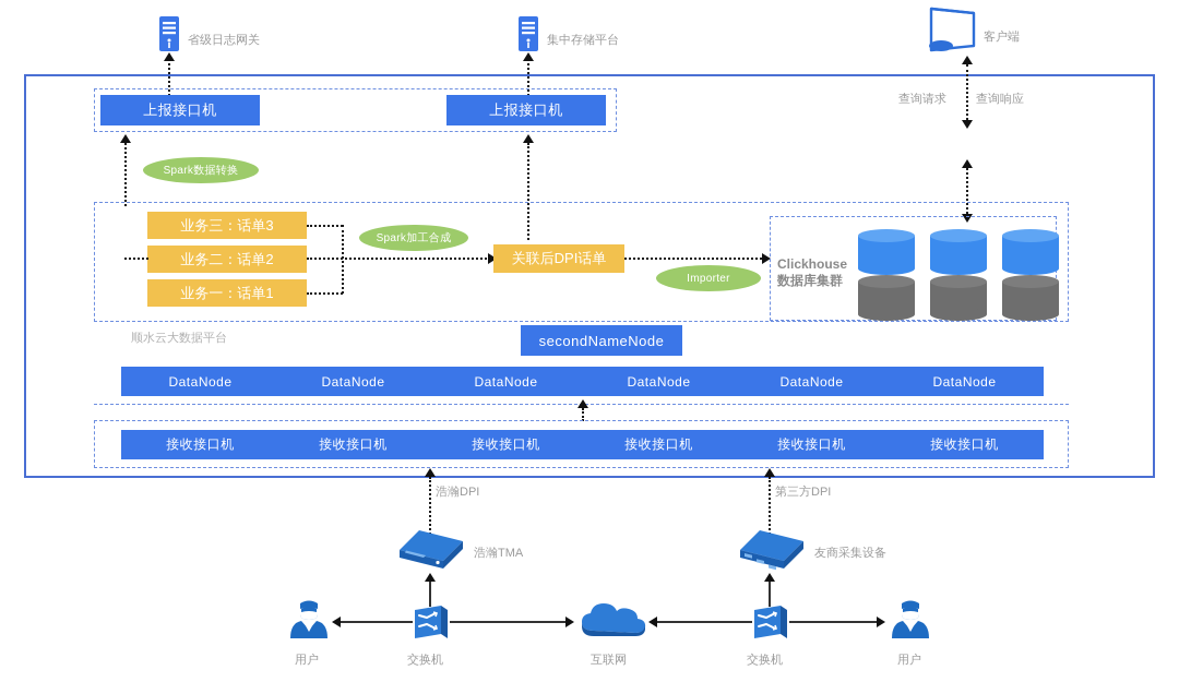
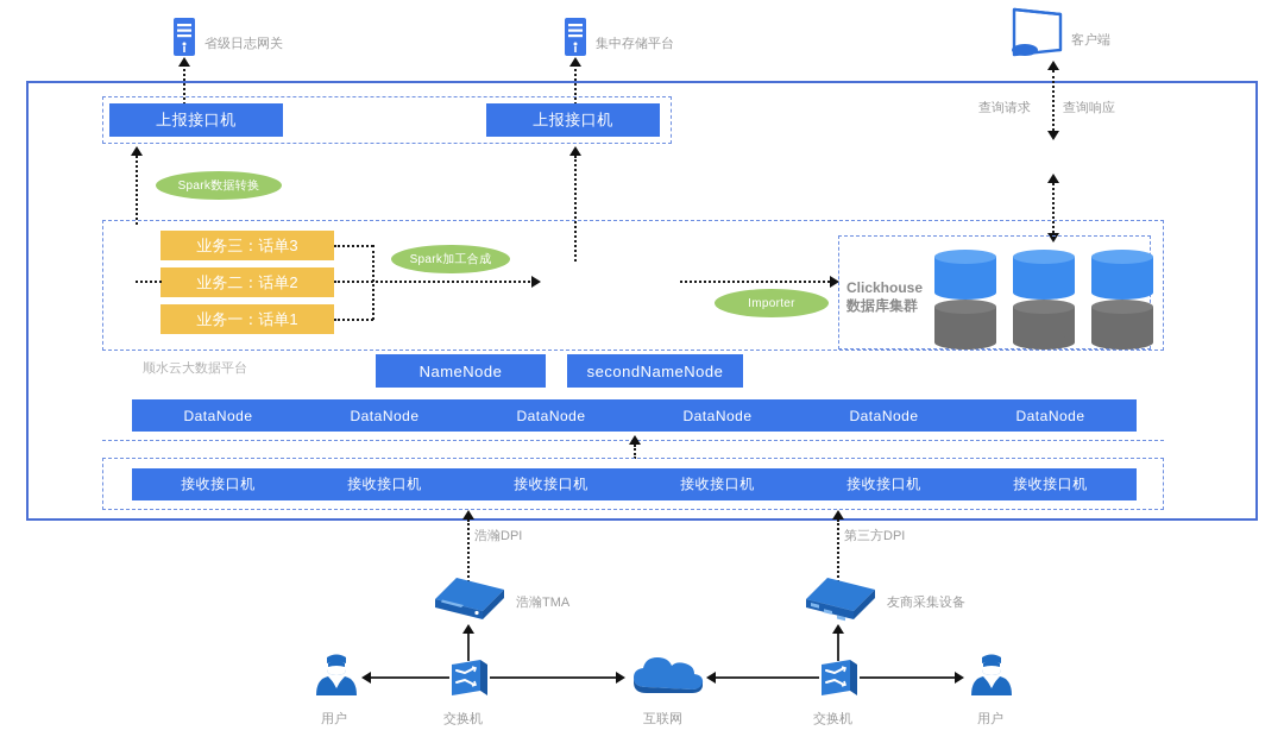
  省级日志网关
  集中存储平台
  客户端
  查询请求
  查询响应
  上报接口机
  上报接口机
  Spark数据转换
  业务三：话单3
  业务二：话单2
  业务一：话单1
  Spark加工合成
- 关联后DPI话单
  Importer
  Clickhouse
  数据库集群
  顺水云大数据平台
+ NameNode
  secondNameNode
  DataNode
  DataNode
  DataNode
  DataNode
  DataNode
  DataNode
  接收接口机
  接收接口机
  接收接口机
  接收接口机
  接收接口机
  接收接口机
  浩瀚DPI
  第三方DPI
  浩瀚TMA
  友商采集设备
  用户
  交换机
  互联网
  交换机
  用户
